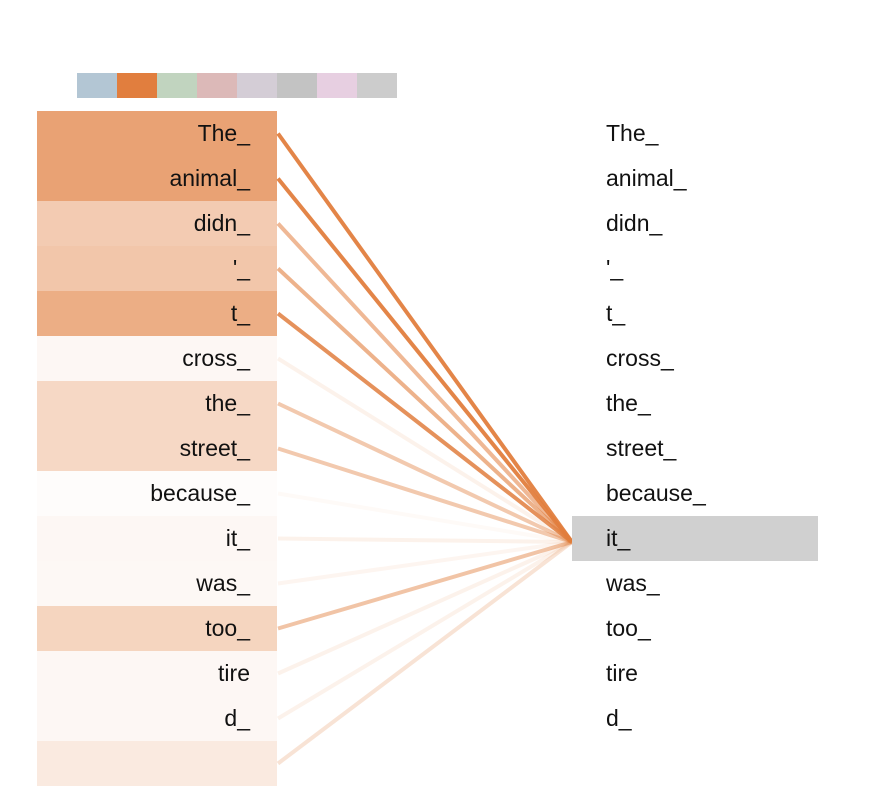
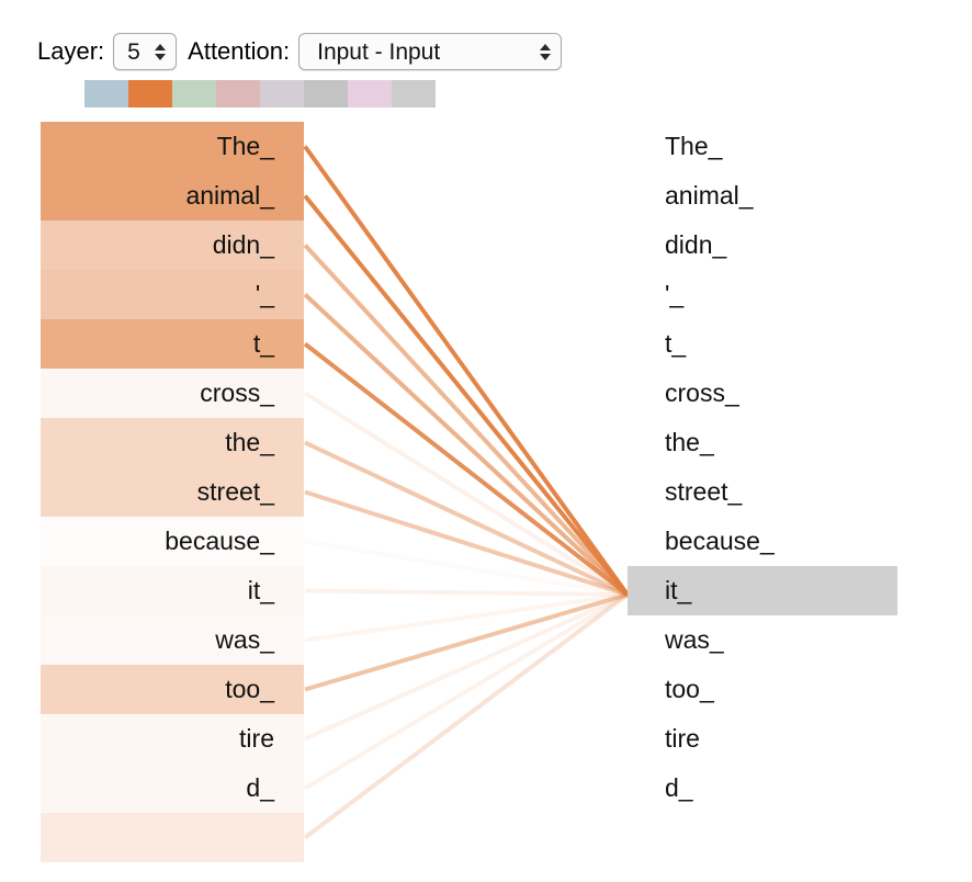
+ Layer:
+ 5
+ Attention:
+ Input - Input
  The_
  animal_
  didn_
  '_
  t_
  cross_
  the_
  street_
  because_
  it_
  was_
  too_
  tire
  d_
  The_
  animal_
  didn_
  '_
  t_
  cross_
  the_
  street_
  because_
  it_
  was_
  too_
  tire
  d_
